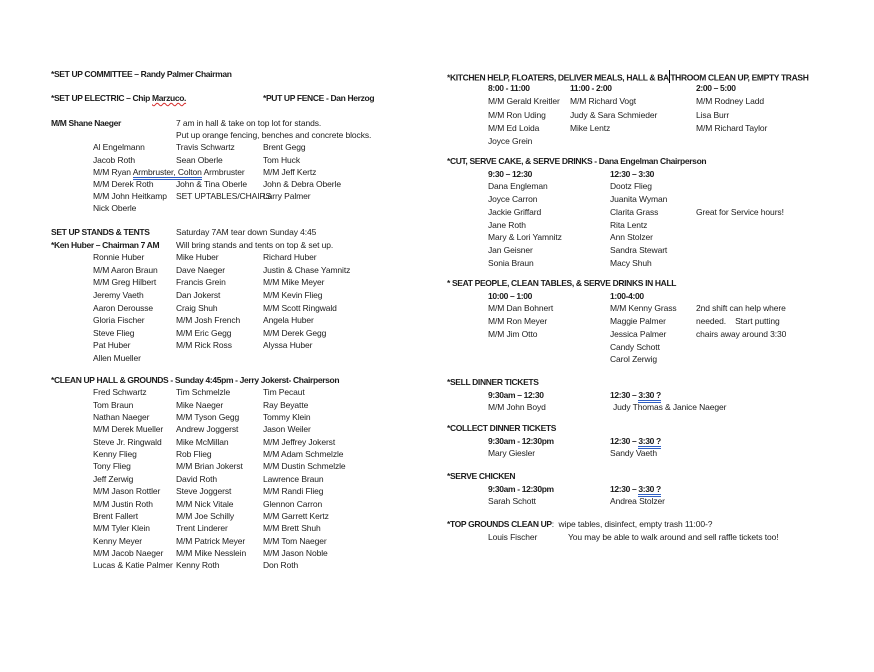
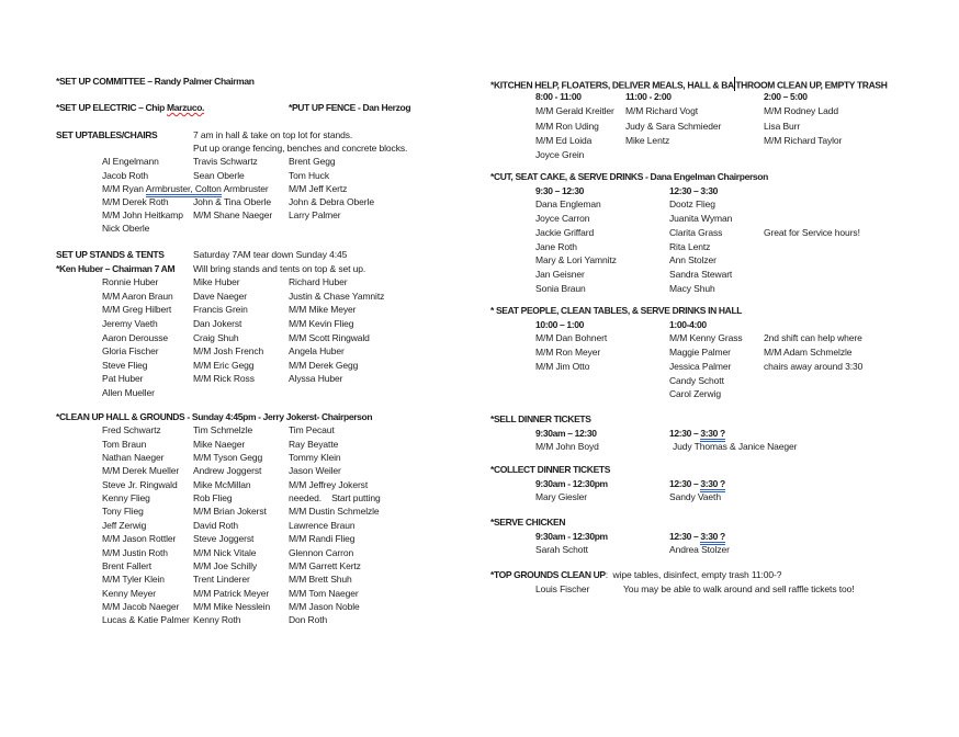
  *SET UP COMMITTEE – Randy Palmer Chairman
  *SET UP ELECTRIC – Chip Marzuco.
  *PUT UP FENCE - Dan Herzog
- M/M Shane Naeger
+ SET UPTABLES/CHAIRS
  7 am in hall & take on top lot for stands.
  Put up orange fencing, benches and concrete blocks.
  Al Engelmann
  Travis Schwartz
  Brent Gegg
  Jacob Roth
  Sean Oberle
  Tom Huck
  M/M Ryan Armbruster, Colton Armbruster
  M/M Jeff Kertz
  M/M Derek Roth
  John & Tina Oberle
  John & Debra Oberle
  M/M John Heitkamp
- SET UPTABLES/CHAIRS
+ M/M Shane Naeger
  Larry Palmer
  Nick Oberle
  SET UP STANDS & TENTS
  Saturday 7AM tear down Sunday 4:45
  *Ken Huber – Chairman 7 AM
  Will bring stands and tents on top & set up.
  Ronnie Huber
  Mike Huber
  Richard Huber
  M/M Aaron Braun
  Dave Naeger
  Justin & Chase Yamnitz
  M/M Greg Hilbert
  Francis Grein
  M/M Mike Meyer
  Jeremy Vaeth
  Dan Jokerst
  M/M Kevin Flieg
  Aaron Derousse
  Craig Shuh
  M/M Scott Ringwald
  Gloria Fischer
  M/M Josh French
  Angela Huber
  Steve Flieg
  M/M Eric Gegg
  M/M Derek Gegg
  Pat Huber
  M/M Rick Ross
  Alyssa Huber
  Allen Mueller
  *CLEAN UP HALL & GROUNDS - Sunday 4:45pm - Jerry Jokerst- Chairperson
  Fred Schwartz
  Tim Schmelzle
  Tim Pecaut
  Tom Braun
  Mike Naeger
  Ray Beyatte
  Nathan Naeger
  M/M Tyson Gegg
  Tommy Klein
  M/M Derek Mueller
  Andrew Joggerst
  Jason Weiler
  Steve Jr. Ringwald
  Mike McMillan
  M/M Jeffrey Jokerst
  Kenny Flieg
  Rob Flieg
- M/M Adam Schmelzle
+ needed. Start putting
  Tony Flieg
  M/M Brian Jokerst
  M/M Dustin Schmelzle
  Jeff Zerwig
  David Roth
  Lawrence Braun
  M/M Jason Rottler
  Steve Joggerst
  M/M Randi Flieg
  M/M Justin Roth
  M/M Nick Vitale
  Glennon Carron
  Brent Fallert
  M/M Joe Schilly
  M/M Garrett Kertz
  M/M Tyler Klein
  Trent Linderer
  M/M Brett Shuh
  Kenny Meyer
  M/M Patrick Meyer
  M/M Tom Naeger
  M/M Jacob Naeger
  M/M Mike Nesslein
  M/M Jason Noble
  Lucas & Katie Palmer
  Kenny Roth
  Don Roth
  *KITCHEN HELP, FLOATERS, DELIVER MEALS, HALL & BA THROOM CLEAN UP, EMPTY TRASH
  8:00 - 11:00
  11:00 - 2:00
  2:00 – 5:00
  M/M Gerald Kreitler
  M/M Richard Vogt
  M/M Rodney Ladd
  M/M Ron Uding
  Judy & Sara Schmieder
  Lisa Burr
  M/M Ed Loida
  Mike Lentz
  M/M Richard Taylor
  Joyce Grein
- *CUT, SERVE CAKE, & SERVE DRINKS - Dana Engelman Chairperson
+ *CUT, SEAT CAKE, & SERVE DRINKS - Dana Engelman Chairperson
  9:30 – 12:30
  12:30 – 3:30
  Dana Engleman
  Dootz Flieg
  Joyce Carron
  Juanita Wyman
  Jackie Griffard
  Clarita Grass
  Great for Service hours!
  Jane Roth
  Rita Lentz
  Mary & Lori Yamnitz
  Ann Stolzer
  Jan Geisner
  Sandra Stewart
  Sonia Braun
  Macy Shuh
  * SEAT PEOPLE, CLEAN TABLES, & SERVE DRINKS IN HALL
  10:00 – 1:00
  1:00-4:00
  M/M Dan Bohnert
  M/M Kenny Grass
  2nd shift can help where
  M/M Ron Meyer
  Maggie Palmer
- needed. Start putting
+ M/M Adam Schmelzle
  M/M Jim Otto
  Jessica Palmer
  chairs away around 3:30
  Candy Schott
  Carol Zerwig
  *SELL DINNER TICKETS
  9:30am – 12:30
  12:30 – 3:30 ?
  M/M John Boyd
  Judy Thomas & Janice Naeger
  *COLLECT DINNER TICKETS
  9:30am - 12:30pm
  12:30 – 3:30 ?
  Mary Giesler
  Sandy Vaeth
  *SERVE CHICKEN
  9:30am - 12:30pm
  12:30 – 3:30 ?
  Sarah Schott
  Andrea Stolzer
  *TOP GROUNDS CLEAN UP: wipe tables, disinfect, empty trash 11:00-?
  Louis Fischer
  You may be able to walk around and sell raffle tickets too!
